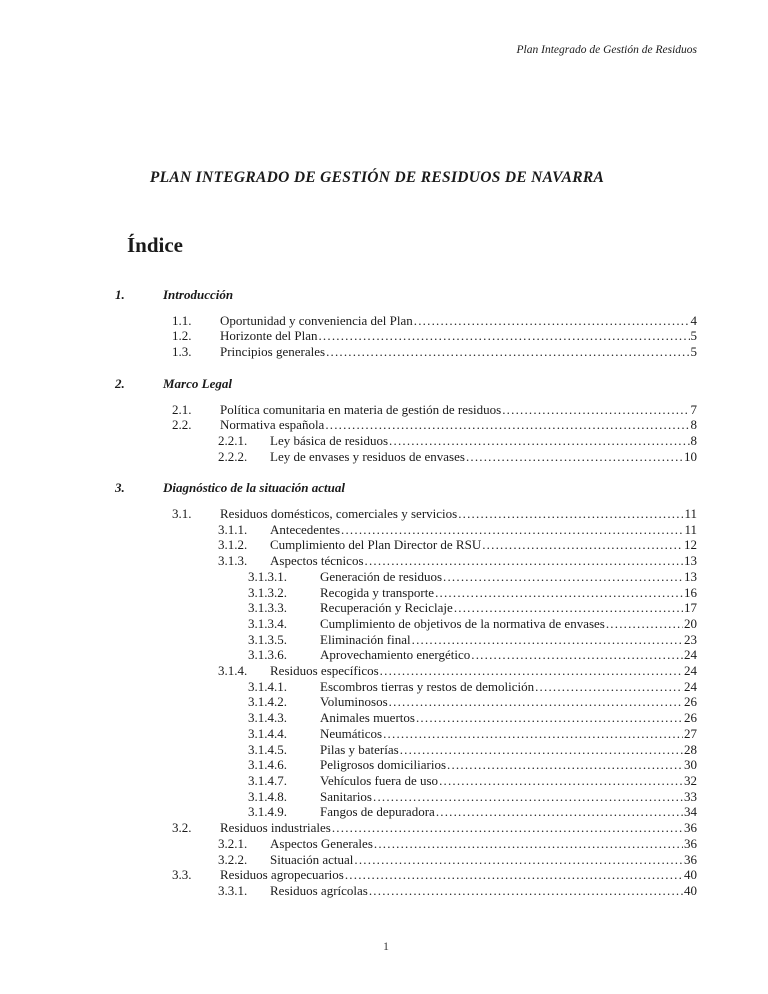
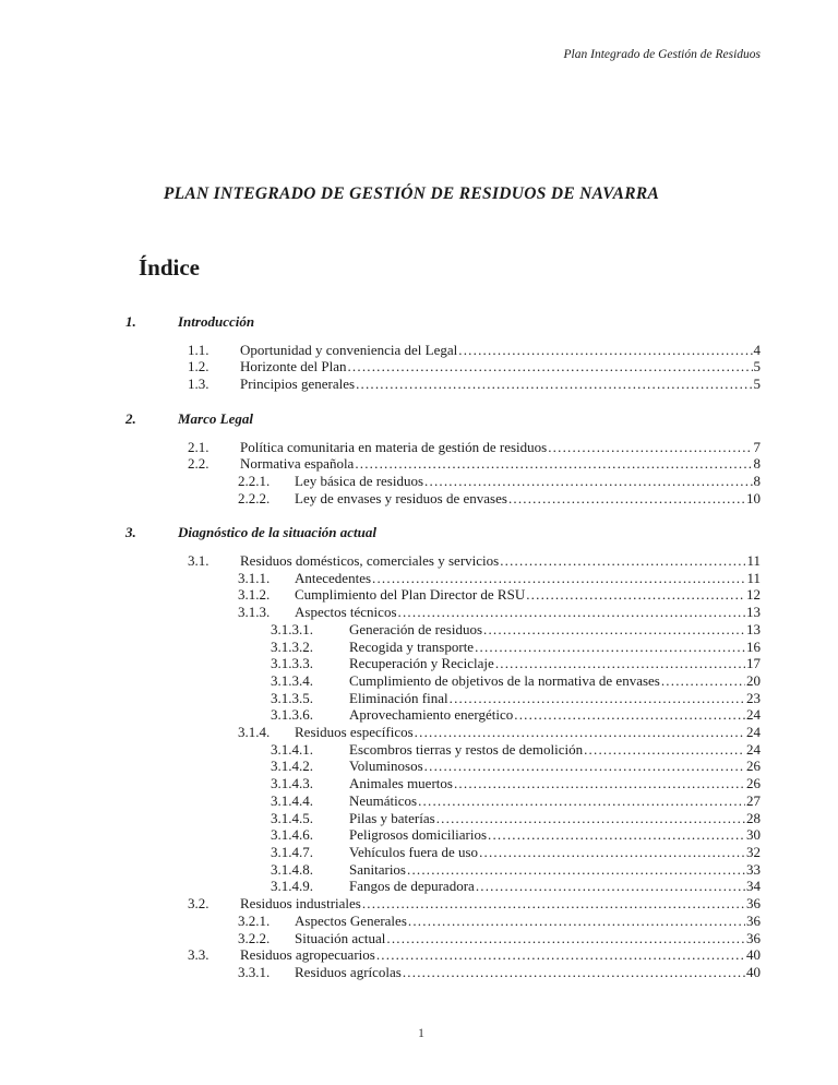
  Plan Integrado de Gestión de Residuos
  PLAN INTEGRADO DE GESTIÓN DE RESIDUOS DE NAVARRA
  Índice
  1.
  Introducción
  1.1.
- Oportunidad y conveniencia del Plan
+ Oportunidad y conveniencia del Legal
  4
  1.2.
  Horizonte del Plan
  5
  1.3.
  Principios generales
  5
  2.
  Marco Legal
  2.1.
  Política comunitaria en materia de gestión de residuos
  7
  2.2.
  Normativa española
  8
  2.2.1.
  Ley básica de residuos
  8
  2.2.2.
  Ley de envases y residuos de envases
  10
  3.
  Diagnóstico de la situación actual
  3.1.
  Residuos domésticos, comerciales y servicios
  11
  3.1.1.
  Antecedentes
  11
  3.1.2.
  Cumplimiento del Plan Director de RSU
  12
  3.1.3.
  Aspectos técnicos
  13
  3.1.3.1.
  Generación de residuos
  13
  3.1.3.2.
  Recogida y transporte
  16
  3.1.3.3.
  Recuperación y Reciclaje
  17
  3.1.3.4.
  Cumplimiento de objetivos de la normativa de envases
  20
  3.1.3.5.
  Eliminación final
  23
  3.1.3.6.
  Aprovechamiento energético
  24
  3.1.4.
  Residuos específicos
  24
  3.1.4.1.
  Escombros tierras y restos de demolición
  24
  3.1.4.2.
  Voluminosos
  26
  3.1.4.3.
  Animales muertos
  26
  3.1.4.4.
  Neumáticos
  27
  3.1.4.5.
  Pilas y baterías
  28
  3.1.4.6.
  Peligrosos domiciliarios
  30
  3.1.4.7.
  Vehículos fuera de uso
  32
  3.1.4.8.
  Sanitarios
  33
  3.1.4.9.
  Fangos de depuradora
  34
  3.2.
  Residuos industriales
  36
  3.2.1.
  Aspectos Generales
  36
  3.2.2.
  Situación actual
  36
  3.3.
  Residuos agropecuarios
  40
  3.3.1.
  Residuos agrícolas
  40
  1
